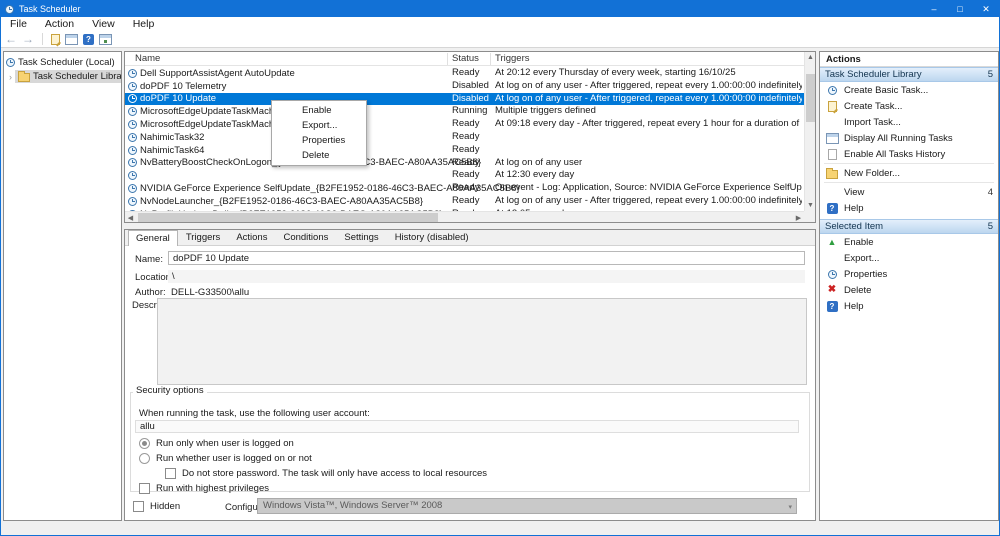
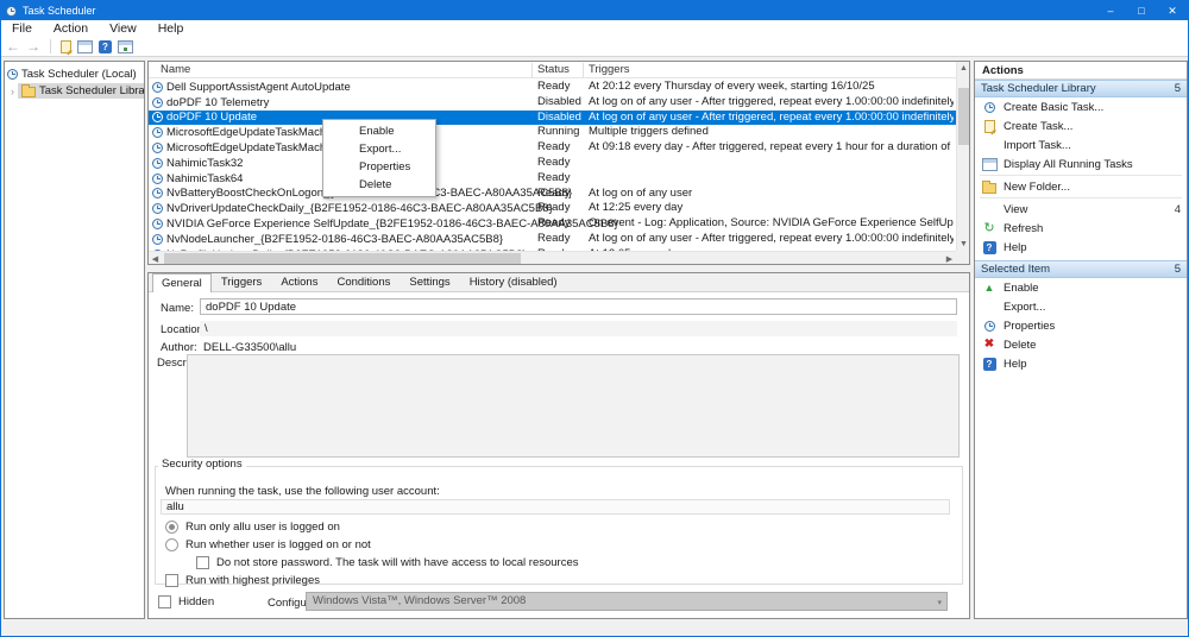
  Task Scheduler
  –
  □
  ✕
  File
  Action
  View
  Help
  ←
  →
  ?
  Task Scheduler (Local)
  ›
  Task Scheduler Libra
  Name
  Status
  Triggers
  Dell SupportAssistAgent AutoUpdate
  Ready
  At 20:12 every Thursday of every week, starting 16/10/25
  doPDF 10 Telemetry
  Disabled
  At log on of any user - After triggered, repeat every 1.00:00:00 indefinitely
  doPDF 10 Update
  Disabled
  At log on of any user - After triggered, repeat every 1.00:00:00 indefinitely
  MicrosoftEdgeUpdateTaskMac
  Running
  Multiple triggers defined
  MicrosoftEdgeUpdateTaskMac
  Ready
  At 09:18 every day - After triggered, repeat every 1 hour for a duration of
  NahimicTask32
  Ready
  NahimicTask64
  Ready
  NvBatteryBoostCheckOnLogon3-BAEC-A80AA35AC5B8}
  Ready
  At log on of any user
+ NvDriverUpdateCheckDaily_{B2FE1952-0186-46C3-BAEC-A80AA35AC5B8}
  Ready
- At 12:30 every day
+ At 12:25 every day
  NVIDIA GeForce Experience SelfUpdate_{B2FE1952-0186-46C3-BAEC-A80AA35AC5B8}
  Ready
  On event - Log: Application, Source: NVIDIA GeForce Experience SelfUp
  NvNodeLauncher_{B2FE1952-0186-46C3-BAEC-A80AA35AC5B8}
  Ready
  At log on of any user - After triggered, repeat every 1.00:00:00 indefinitely
  Enable
  Export...
  Properties
  Delete
  General
  Triggers
  Actions
  Conditions
  Settings
  History (disabled)
  Name:
  doPDF 10 Update
  Locatio
  \
  Author:
  DELL-G33500\allu
  Security options
  When running the task, use the following user account:
  allu
- Run only when user is logged on
+ Run only allu user is logged on
  Run whether user is logged on or not
- Do not store password. The task will only have access to local resources
+ Do not store password. The task will with have access to local resources
  Run with highest privileges
  Hidden
  Windows Vista™, Windows Server™ 2008
  Actions
  Task Scheduler Library
  5
  Create Basic Task...
  Create Task...
  Import Task...
  Display All Running Tasks
- Enable All Tasks History
  New Folder...
  View
  4
+ ↻
+ Refresh
  ?
  Help
  Selected Item
  5
  ▲
  Enable
  Export...
  Properties
  ✖
  Delete
  ?
  Help
